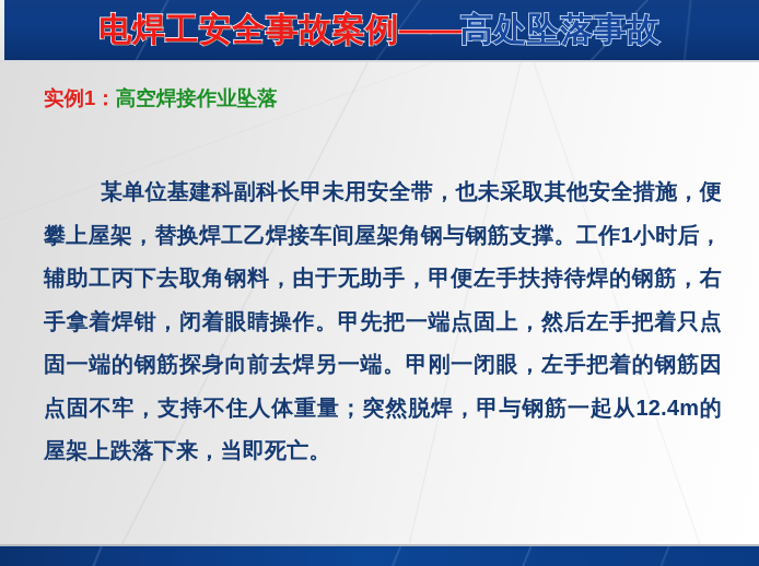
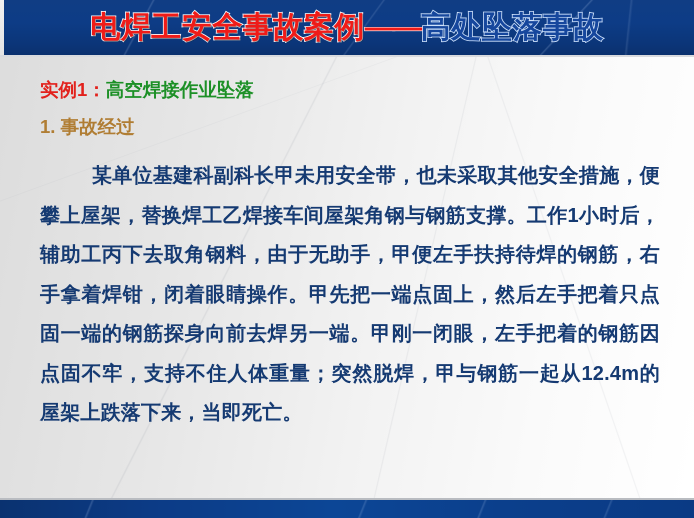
  电焊工安全事故案例——高处坠落事故
  实例1：高空焊接作业坠落
+ 1. 事故经过
  某单位基建科副科长甲未用安全带，也未采取其他安全措施，便攀上屋架，替换焊工乙焊接车间屋架角钢与钢筋支撑。工作1小时后，辅助工丙下去取角钢料，由于无助手，甲便左手扶持待焊的钢筋，右手拿着焊钳，闭着眼睛操作。甲先把一端点固上，然后左手把着只点固一端的钢筋探身向前去焊另一端。甲刚一闭眼，左手把着的钢筋因点固不牢，支持不住人体重量；突然脱焊，甲与钢筋一起从12.4m的屋架上跌落下来，当即死亡。
